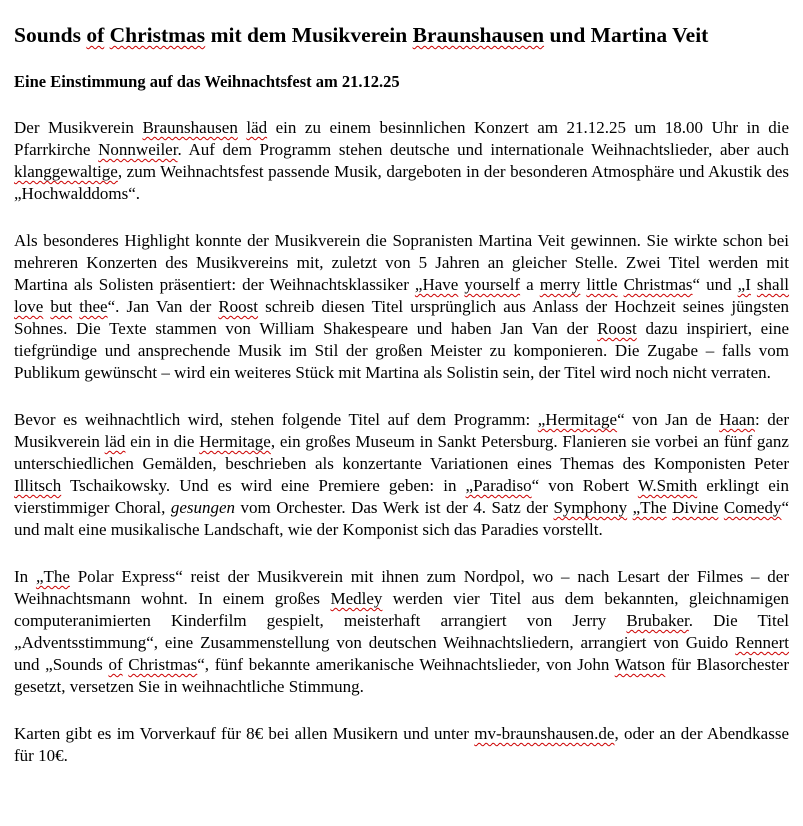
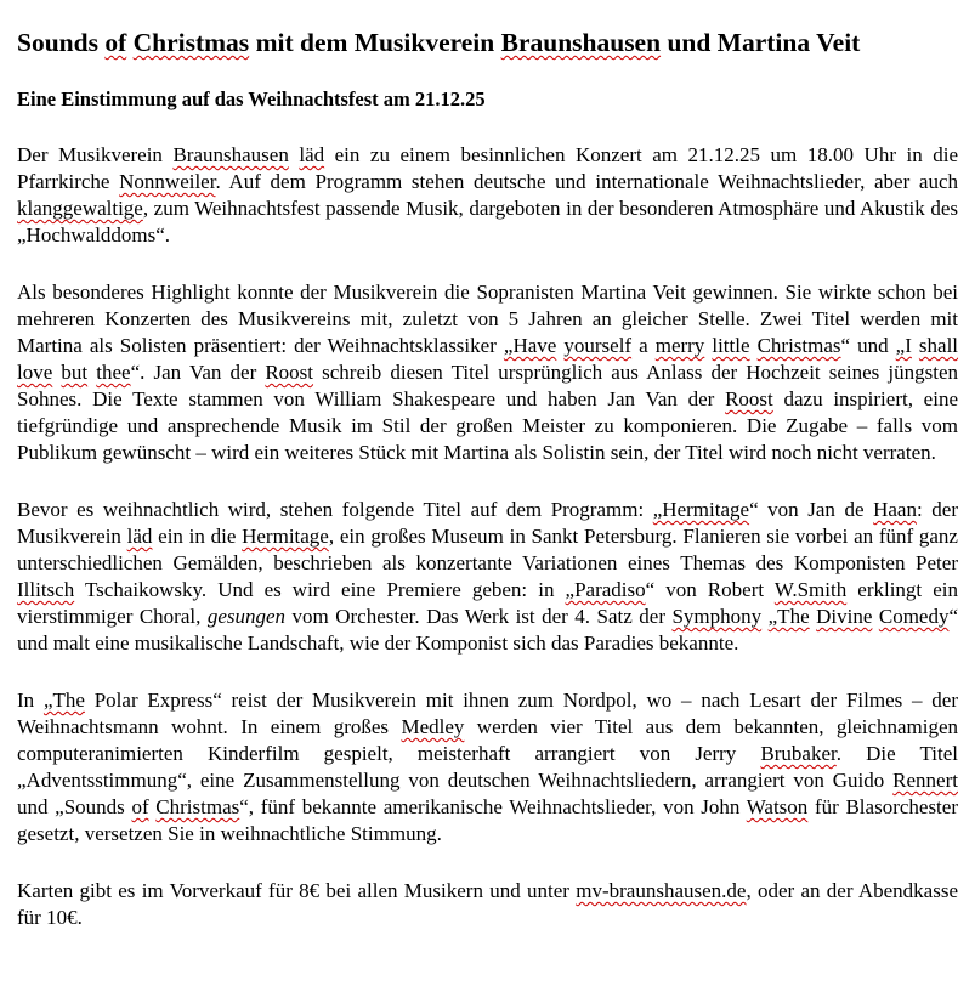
  Sounds of Christmas mit dem Musikverein Braunshausen und Martina Veit
  Eine Einstimmung auf das Weihnachtsfest am 21.12.25
  Der Musikverein Braunshausen läd ein zu einem besinnlichen Konzert am 21.12.25 um 18.00 Uhr in die Pfarrkirche Nonnweiler. Auf dem Programm stehen deutsche und internationale Weihnachtslieder, aber auch klanggewaltige, zum Weihnachtsfest passende Musik, dargeboten in der besonderen Atmosphäre und Akustik des „Hochwalddoms“.
  Als besonderes Highlight konnte der Musikverein die Sopranisten Martina Veit gewinnen. Sie wirkte schon bei mehreren Konzerten des Musikvereins mit, zuletzt von 5 Jahren an gleicher Stelle. Zwei Titel werden mit Martina als Solisten präsentiert: der Weihnachtsklassiker „Have yourself a merry little Christmas“ und „I shall love but thee“. Jan Van der Roost schreib diesen Titel ursprünglich aus Anlass der Hochzeit seines jüngsten Sohnes. Die Texte stammen von William Shakespeare und haben Jan Van der Roost dazu inspiriert, eine tiefgründige und ansprechende Musik im Stil der großen Meister zu komponieren. Die Zugabe – falls vom Publikum gewünscht – wird ein weiteres Stück mit Martina als Solistin sein, der Titel wird noch nicht verraten.
- Bevor es weihnachtlich wird, stehen folgende Titel auf dem Programm: „Hermitage“ von Jan de Haan: der Musikverein läd ein in die Hermitage, ein großes Museum in Sankt Petersburg. Flanieren sie vorbei an fünf ganz unterschiedlichen Gemälden, beschrieben als konzertante Variationen eines Themas des Komponisten Peter Illitsch Tschaikowsky. Und es wird eine Premiere geben: in „Paradiso“ von Robert W.Smith erklingt ein vierstimmiger Choral, gesungen vom Orchester. Das Werk ist der 4. Satz der Symphony „The Divine Comedy“ und malt eine musikalische Landschaft, wie der Komponist sich das Paradies vorstellt.
+ Bevor es weihnachtlich wird, stehen folgende Titel auf dem Programm: „Hermitage“ von Jan de Haan: der Musikverein läd ein in die Hermitage, ein großes Museum in Sankt Petersburg. Flanieren sie vorbei an fünf ganz unterschiedlichen Gemälden, beschrieben als konzertante Variationen eines Themas des Komponisten Peter Illitsch Tschaikowsky. Und es wird eine Premiere geben: in „Paradiso“ von Robert W.Smith erklingt ein vierstimmiger Choral, gesungen vom Orchester. Das Werk ist der 4. Satz der Symphony „The Divine Comedy“ und malt eine musikalische Landschaft, wie der Komponist sich das Paradies bekannte.
  In „The Polar Express“ reist der Musikverein mit ihnen zum Nordpol, wo – nach Lesart der Filmes – der Weihnachtsmann wohnt. In einem großes Medley werden vier Titel aus dem bekannten, gleichnamigen computeranimierten Kinderfilm gespielt, meisterhaft arrangiert von Jerry Brubaker. Die Titel „Adventsstimmung“, eine Zusammenstellung von deutschen Weihnachtsliedern, arrangiert von Guido Rennert und „Sounds of Christmas“, fünf bekannte amerikanische Weihnachtslieder, von John Watson für Blasorchester gesetzt, versetzen Sie in weihnachtliche Stimmung.
  Karten gibt es im Vorverkauf für 8€ bei allen Musikern und unter mv-braunshausen.de, oder an der Abendkasse für 10€.
